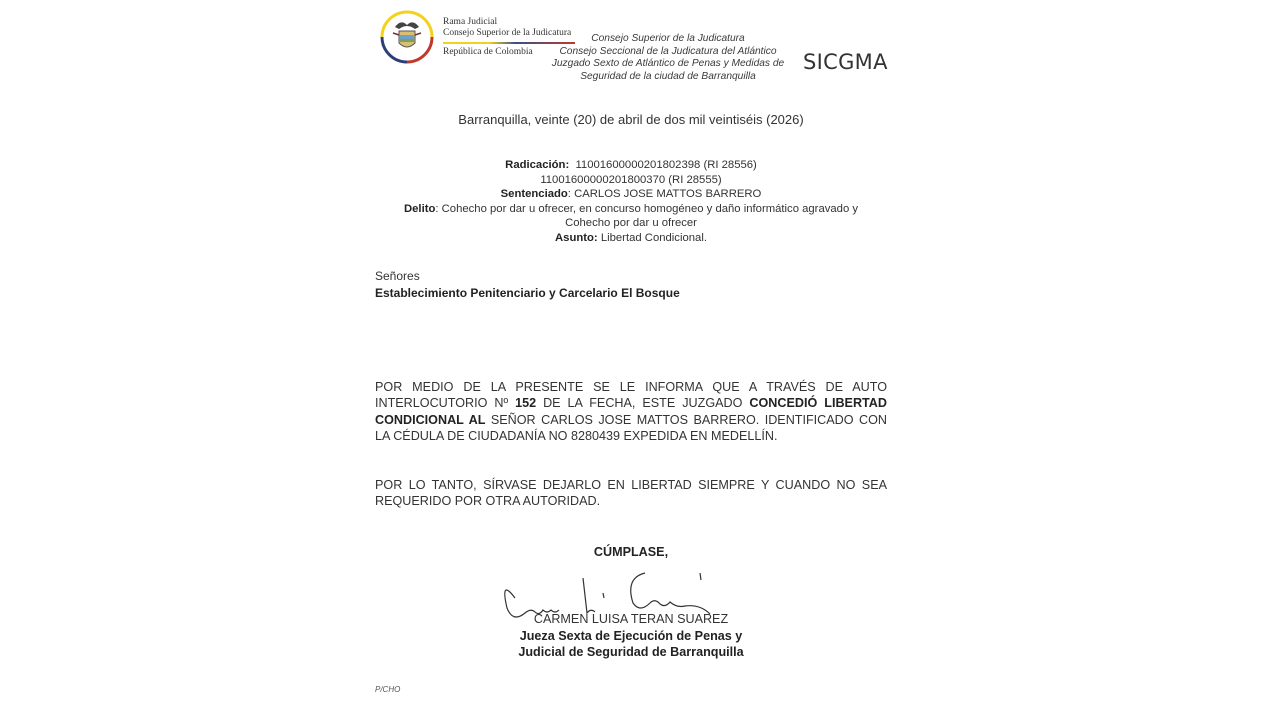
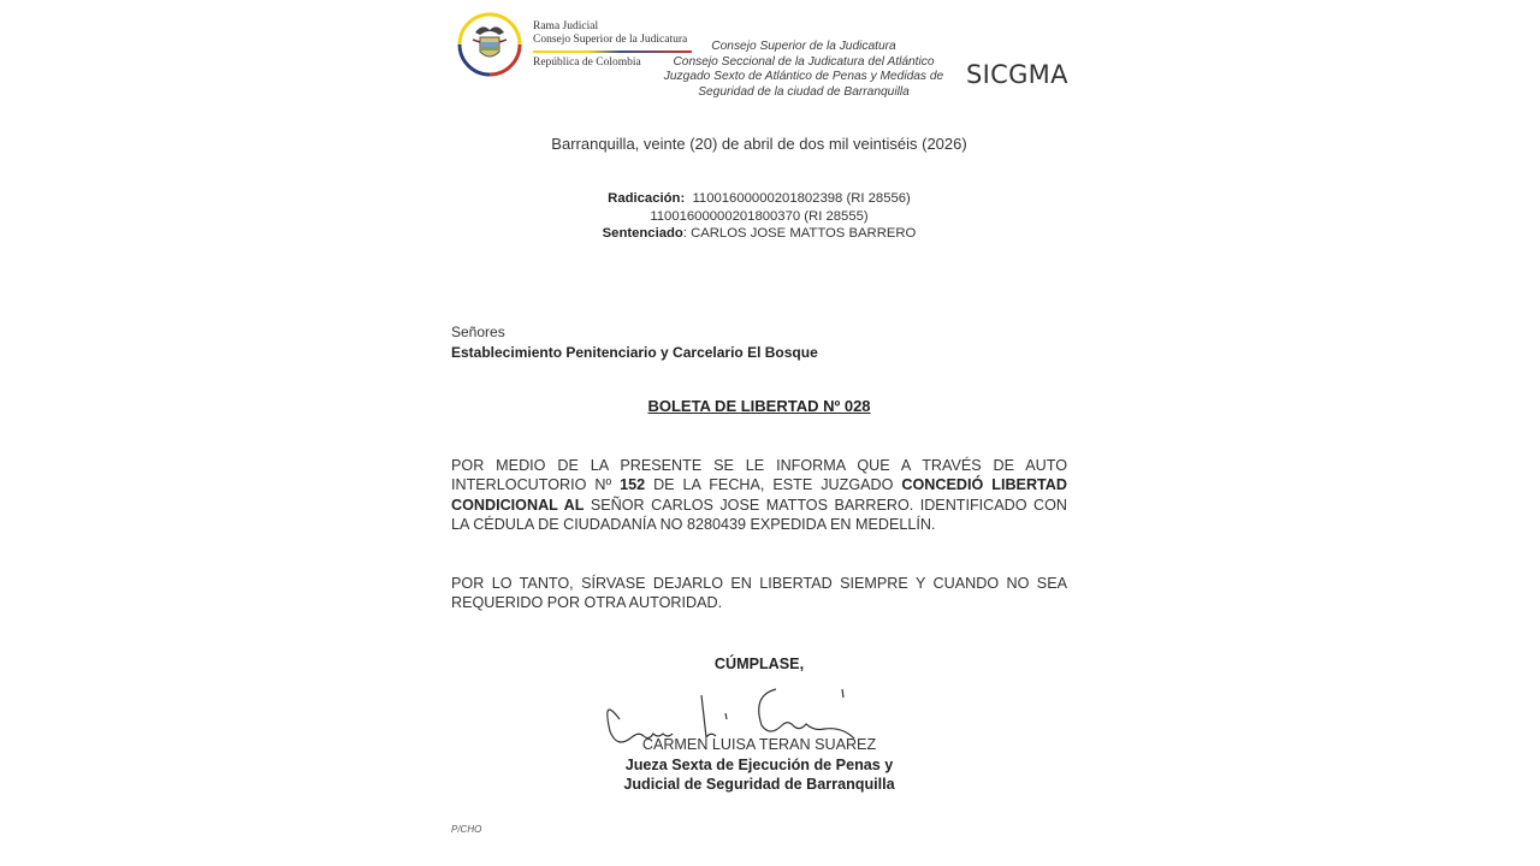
  Rama Judicial
  Consejo Superior de la Judicatura
  República de Colombia
  Consejo Superior de la Judicatura
  Consejo Seccional de la Judicatura del Atlántico
  Juzgado Sexto de Atlántico de Penas y Medidas de
  Seguridad de la ciudad de Barranquilla
  SICGMA
  Barranquilla, veinte (20) de abril de dos mil veintiséis (2026)
  Radicación: 11001600000201802398 (RI 28556)
  11001600000201800370 (RI 28555)
  Sentenciado: CARLOS JOSE MATTOS BARRERO
- Delito: Cohecho por dar u ofrecer, en concurso homogéneo y daño informático agravado y
- Cohecho por dar u ofrecer
- Asunto: Libertad Condicional.
  Señores
  Establecimiento Penitenciario y Carcelario El Bosque
+ BOLETA DE LIBERTAD Nº 028
  POR MEDIO DE LA PRESENTE SE LE INFORMA QUE A TRAVÉS DE AUTO INTERLOCUTORIO Nº 152 DE LA FECHA, ESTE JUZGADO CONCEDIÓ LIBERTAD CONDICIONAL AL SEÑOR CARLOS JOSE MATTOS BARRERO. IDENTIFICADO CON LA CÉDULA DE CIUDADANÍA NO 8280439 EXPEDIDA EN MEDELLÍN.
  POR LO TANTO, SÍRVASE DEJARLO EN LIBERTAD SIEMPRE Y CUANDO NO SEA REQUERIDO POR OTRA AUTORIDAD.
  CÚMPLASE,
  CARMEN LUISA TERAN SUAREZ
  Jueza Sexta de Ejecución de Penas y
  Judicial de Seguridad de Barranquilla
  P/CHO
